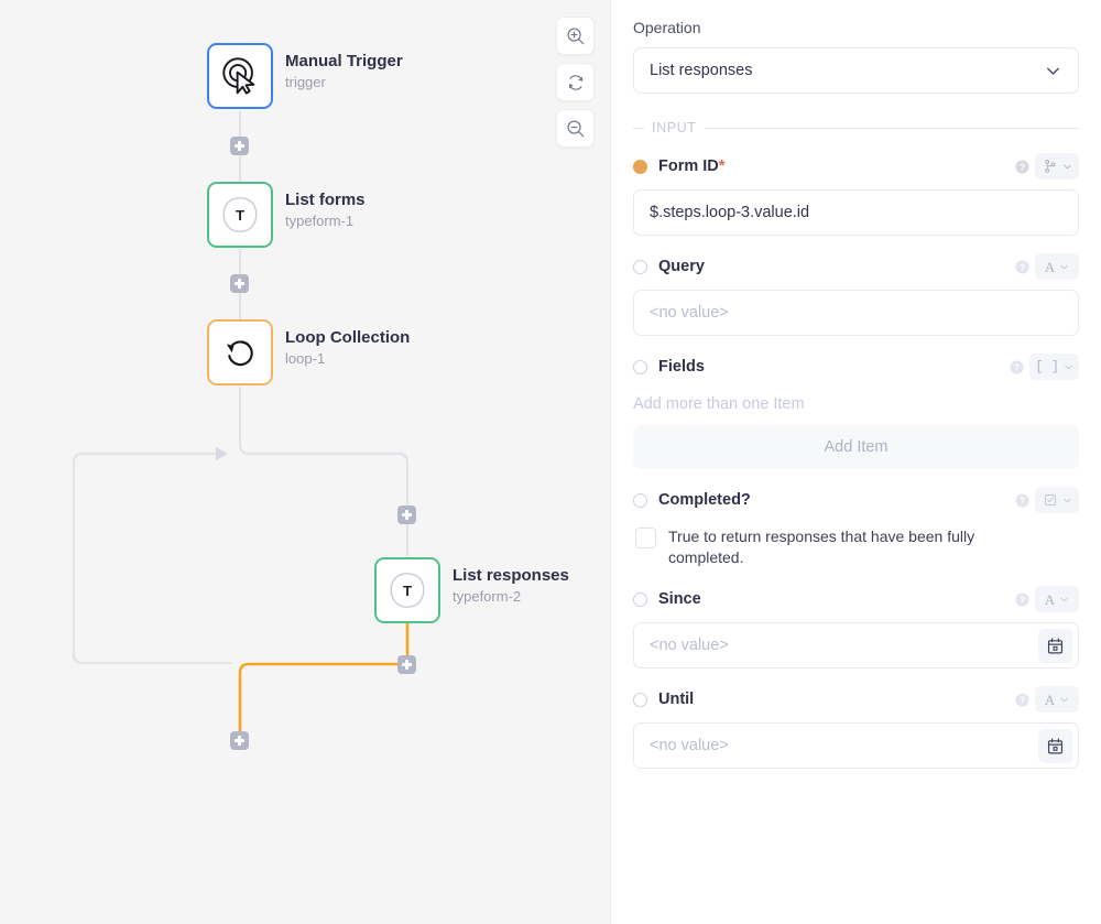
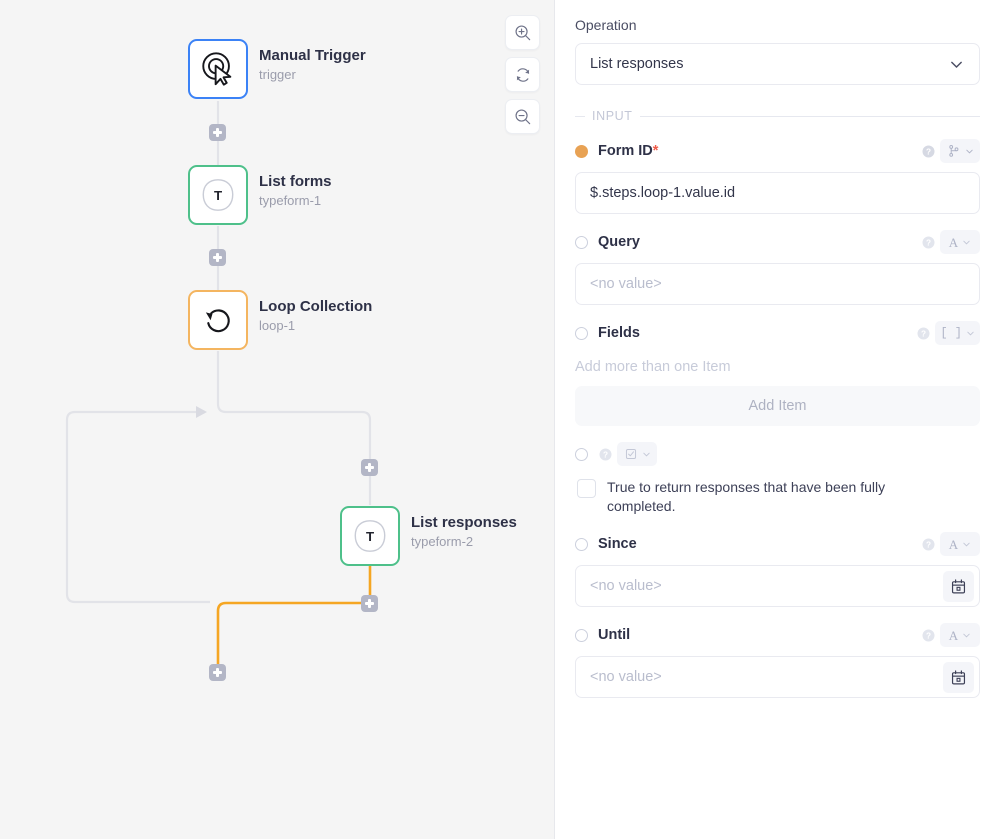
  Manual Trigger
  trigger
  T
  List forms
  typeform-1
  Loop Collection
  loop-1
  T
  List responses
  typeform-2
  Operation
  List responses
  INPUT
  Form ID*
  ?
- $.steps.loop-3.value.id
+ $.steps.loop-1.value.id
  Query
  ?
  A
  <no value>
  Fields
  ?
  [ ]
  Add more than one Item
  Add Item
- Completed?
  ?
  True to return responses that have been fully completed.
  Since
  ?
  A
  <no value>
  Until
  ?
  A
  <no value>
